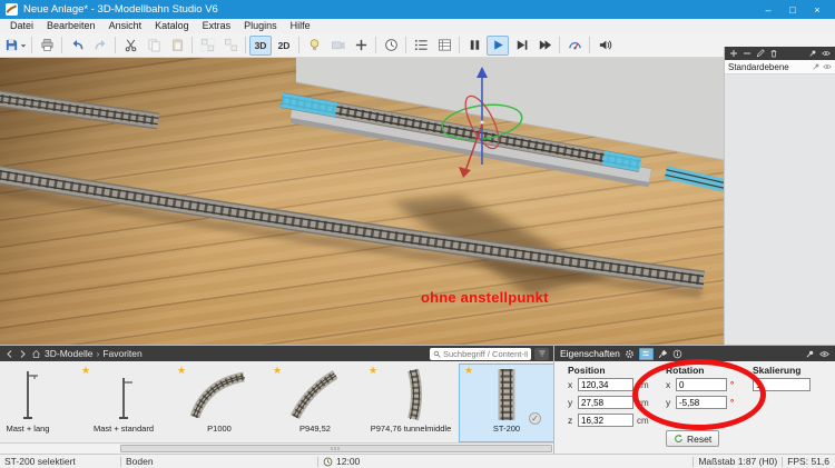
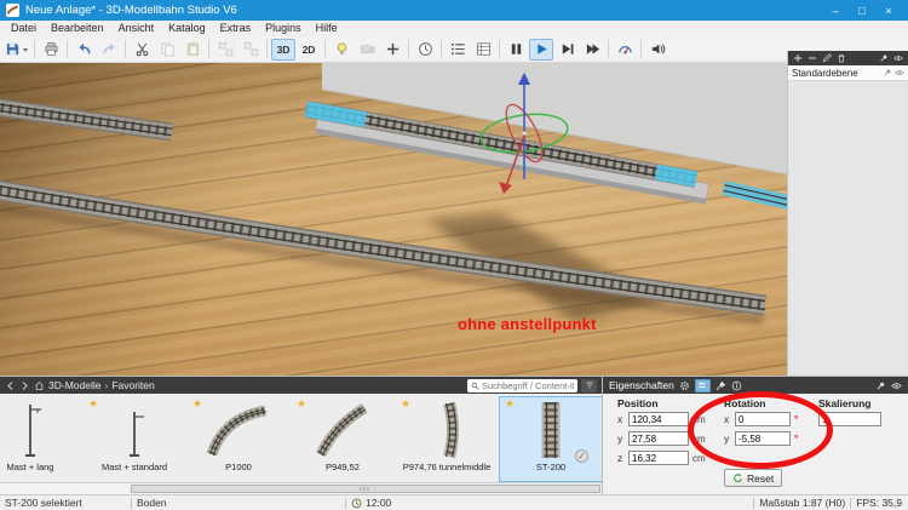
  Neue Anlage* - 3D-Modellbahn Studio V6
  –
  □
  ×
  Datei
  Bearbeiten
  Ansicht
  Katalog
  Extras
  Plugins
  Hilfe
  3D
  2D
  ohne anstellpunkt
  Standardebene
  3D-Modelle
  ›
  Favoriten
  Suchbegriff / Content-I
  Mast + lang
  ★
  Mast + standard
  ★
  P1000
  ★
  P949,52
  ★
  P974,76 tunnelmiddle
  ★
  ST-200
  ✓
  Eigenschaften
  Position
  x
  120,34
  cm
  y
  27,58
  cm
  z
  16,32
  cm
  Rotation
  x
  0
  °
  y
  -5,58
  °
  Skalierung
  1
  Reset
  ST-200 selektiert
  Boden
  12:00
  Maßstab 1:87 (H0)
- FPS: 51,6
+ FPS: 35,9
